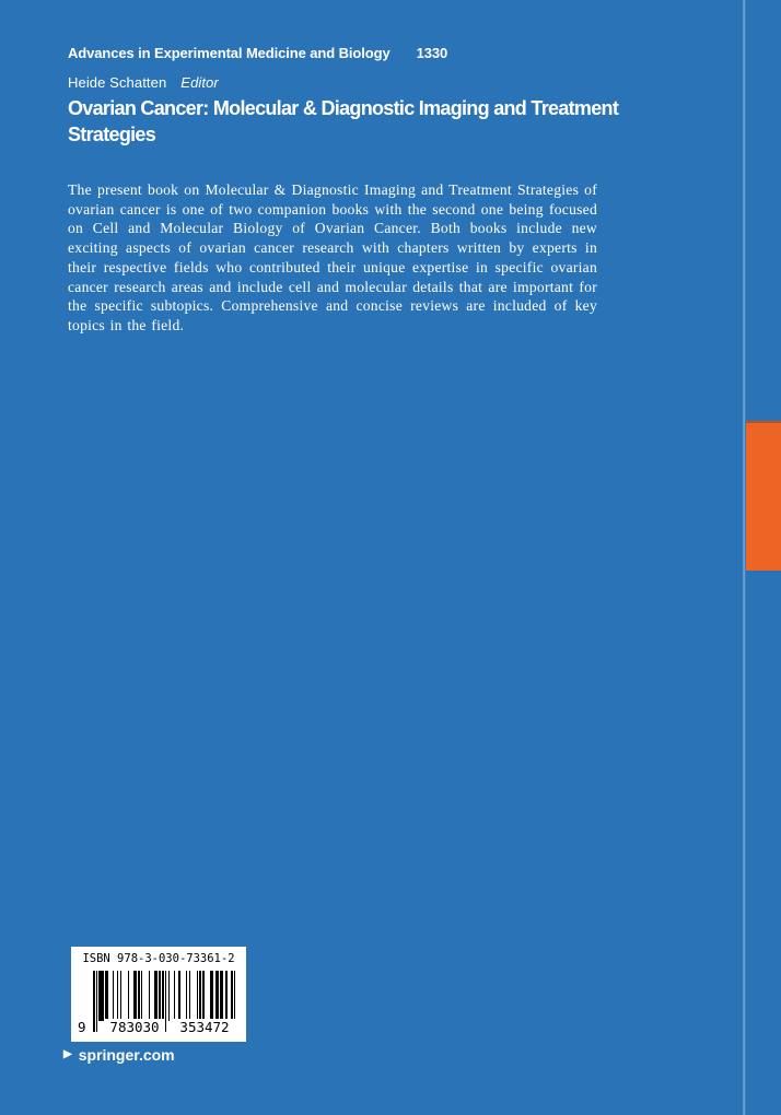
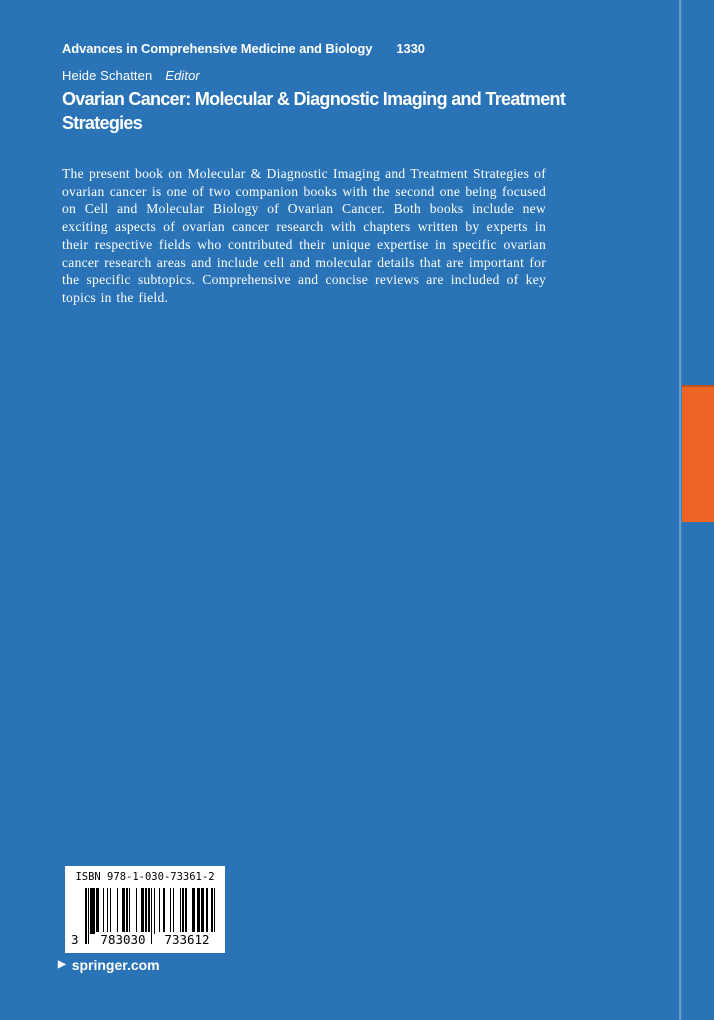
- Advances in Experimental Medicine and Biology 1330
+ Advances in Comprehensive Medicine and Biology 1330
  Heide Schatten Editor
  Ovarian Cancer: Molecular & Diagnostic Imaging and Treatment Strategies
  The present book on Molecular & Diagnostic Imaging and Treatment Strategies of ovarian cancer is one of two companion books with the second one being focused on Cell and Molecular Biology of Ovarian Cancer. Both books include new exciting aspects of ovarian cancer research with chapters written by experts in their respective fields who contributed their unique expertise in specific ovarian cancer research areas and include cell and molecular details that are important for the specific subtopics. Comprehensive and concise reviews are included of key topics in the field.
- ISBN 978-3-030-73361-2
+ ISBN 978-1-030-73361-2
- 9
+ 3
  783030
- 353472
+ 733612
  ▶
  springer.com
